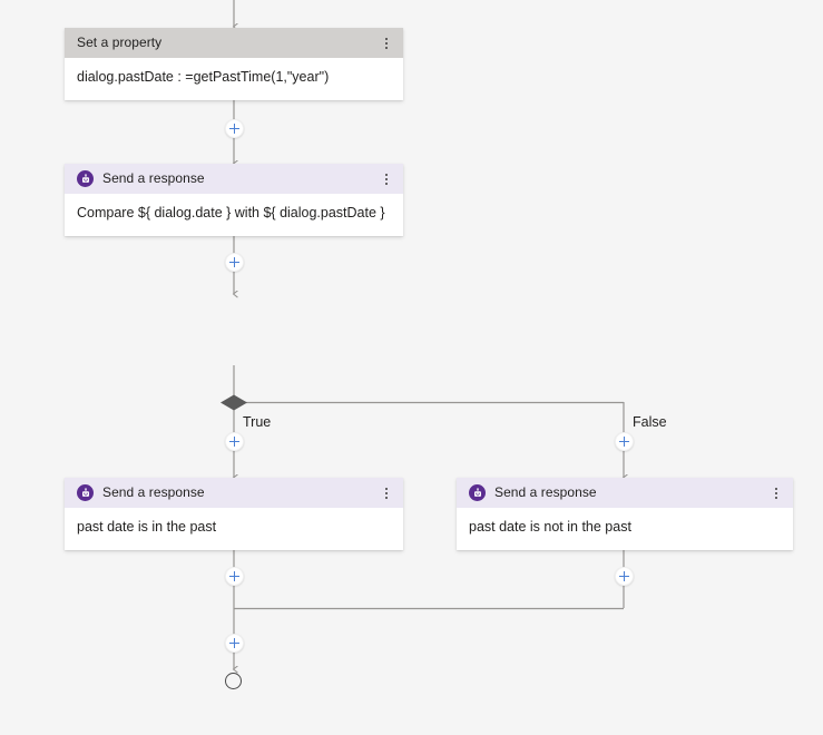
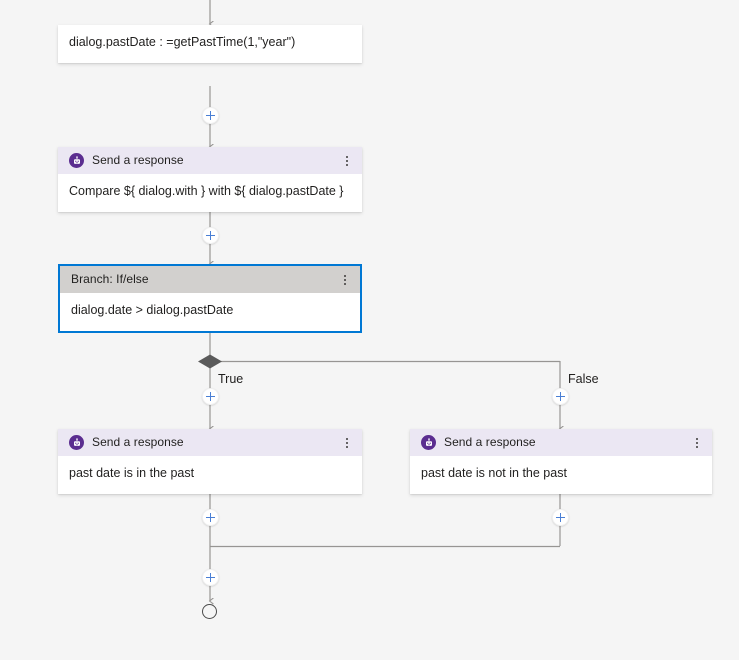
- Set a property
  dialog.pastDate : =getPastTime(1,"year")
  Send a response
- Compare ${ dialog.date } with ${ dialog.pastDate }
+ Compare ${ dialog.with } with ${ dialog.pastDate }
+ Branch: If/else
+ dialog.date > dialog.pastDate
  Send a response
  past date is in the past
  Send a response
  past date is not in the past
  True
  False
